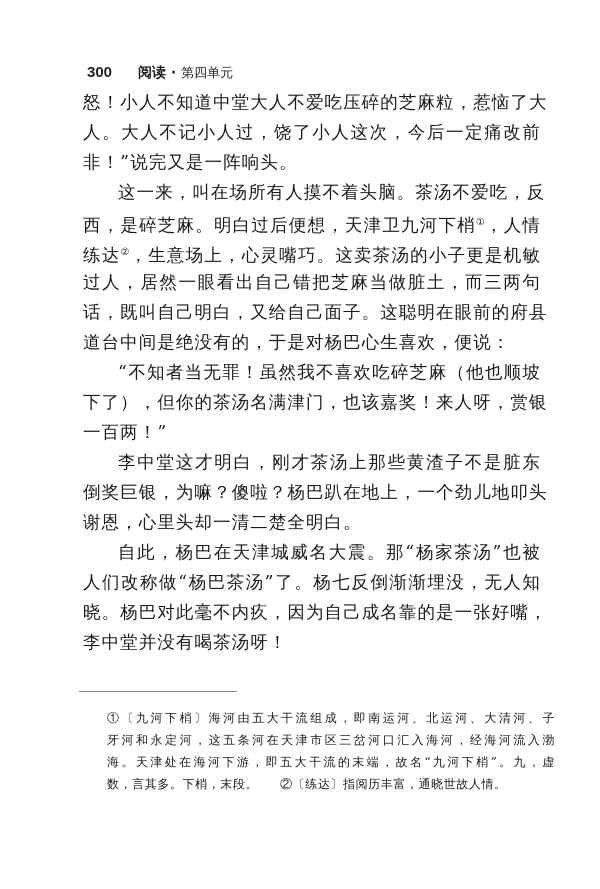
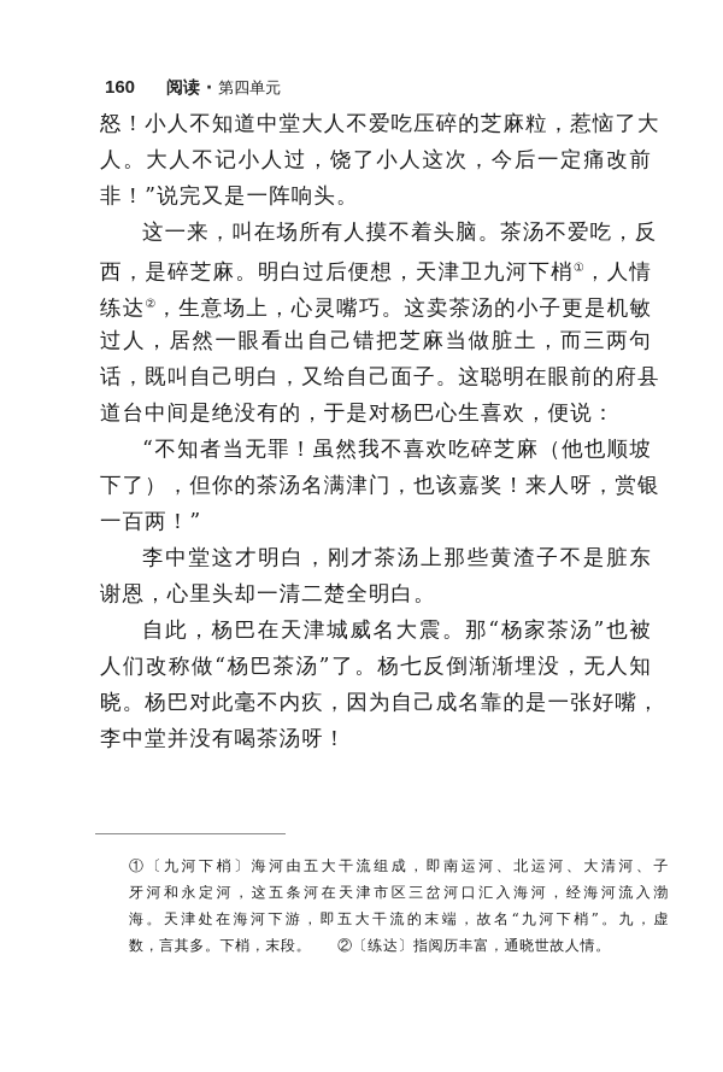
- 300
+ 160
  阅读 · 第四单元
  怒！小人不知道中堂大人不爱吃压碎的芝麻粒，惹恼了大
  人。大人不记小人过，饶了小人这次，今后一定痛改前
  非！”说完又是一阵响头。
  这一来，叫在场所有人摸不着头脑。茶汤不爱吃，反
  西，是碎芝麻。明白过后便想，天津卫九河下梢①，人情
  练达②，生意场上，心灵嘴巧。这卖茶汤的小子更是机敏
  过人，居然一眼看出自己错把芝麻当做脏土，而三两句
  话，既叫自己明白，又给自己面子。这聪明在眼前的府县
  道台中间是绝没有的，于是对杨巴心生喜欢，便说：
  “不知者当无罪！虽然我不喜欢吃碎芝麻（他也顺坡
  下了），但你的茶汤名满津门，也该嘉奖！来人呀，赏银
  一百两！”
  李中堂这才明白，刚才茶汤上那些黄渣子不是脏东
- 倒奖巨银，为嘛？傻啦？杨巴趴在地上，一个劲儿地叩头
  谢恩，心里头却一清二楚全明白。
  自此，杨巴在天津城威名大震。那“杨家茶汤”也被
  人们改称做“杨巴茶汤”了。杨七反倒渐渐埋没，无人知
  晓。杨巴对此毫不内疚，因为自己成名靠的是一张好嘴，
  李中堂并没有喝茶汤呀！
  ①〔九河下梢〕海河由五大干流组成，即南运河、北运河、大清河、子
  牙河和永定河，这五条河在天津市区三岔河口汇入海河，经海河流入渤
  海。天津处在海河下游，即五大干流的末端，故名“九河下梢”。九，虚
  数，言其多。下梢，末段。 ②〔练达〕指阅历丰富，通晓世故人情。
